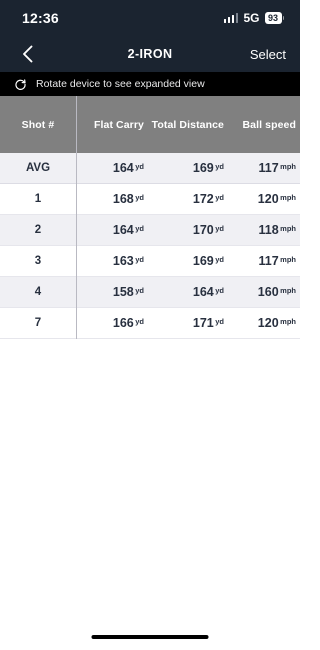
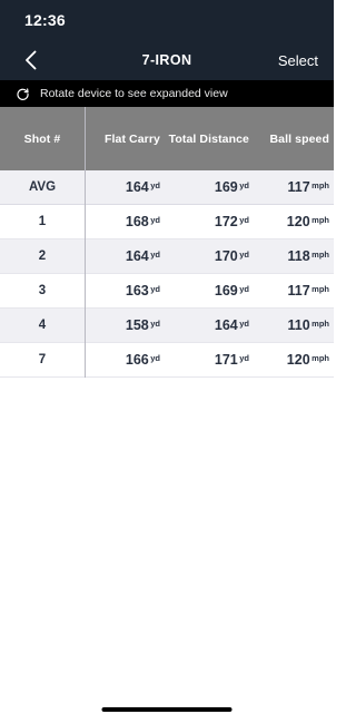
  12:36
- 5G
- 93
- 2-IRON
+ 7-IRON
  Select
  Rotate device to see expanded view
  Shot #
  Flat Carry
  Total Distance
  Ball speed
  AVG
  164 yd
  169 yd
  117 mph
  1
  168 yd
  172 yd
  120 mph
  2
  164 yd
  170 yd
  118 mph
  3
  163 yd
  169 yd
  117 mph
  4
  158 yd
  164 yd
- 160 mph
+ 110 mph
  7
  166 yd
  171 yd
  120 mph
